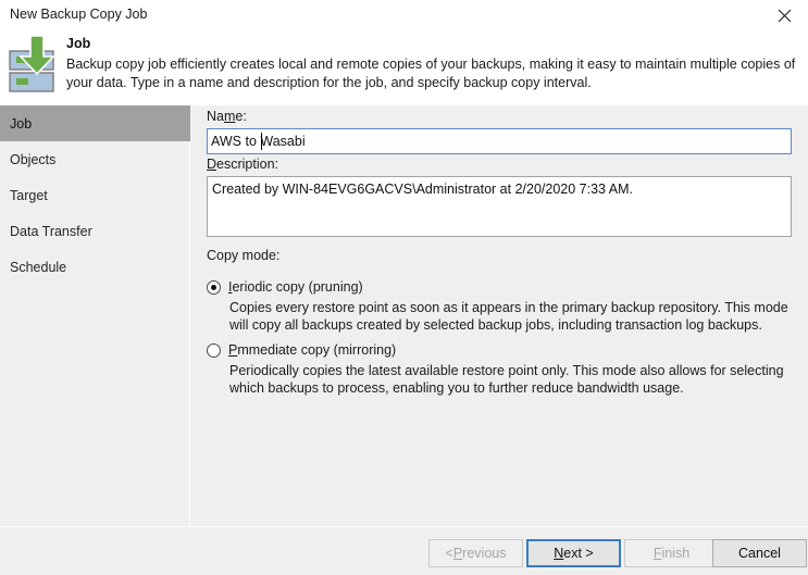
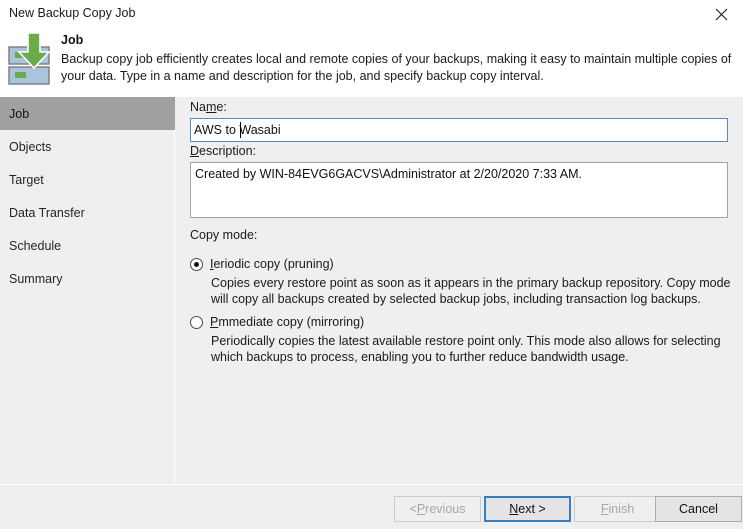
  New Backup Copy Job
  Job
  Backup copy job efficiently creates local and remote copies of your backups, making it easy to maintain multiple copies of your data. Type in a name and description for the job, and specify backup copy interval.
  Job
  Objects
  Target
  Data Transfer
  Schedule
+ Summary
  Name:
  AWS to Wasabi
  Description:
  Created by WIN-84EVG6GACVS\Administrator at 2/20/2020 7:33 AM.
  Copy mode:
  Ieriodic copy (pruning)
- Copies every restore point as soon as it appears in the primary backup repository. This mode will copy all backups created by selected backup jobs, including transaction log backups.
+ Copies every restore point as soon as it appears in the primary backup repository. Copy mode will copy all backups created by selected backup jobs, including transaction log backups.
  Pmmediate copy (mirroring)
  Periodically copies the latest available restore point only. This mode also allows for selecting which backups to process, enabling you to further reduce bandwidth usage.
  <
  P
  revious
  N
  ext >
  F
  inish
  Cancel
